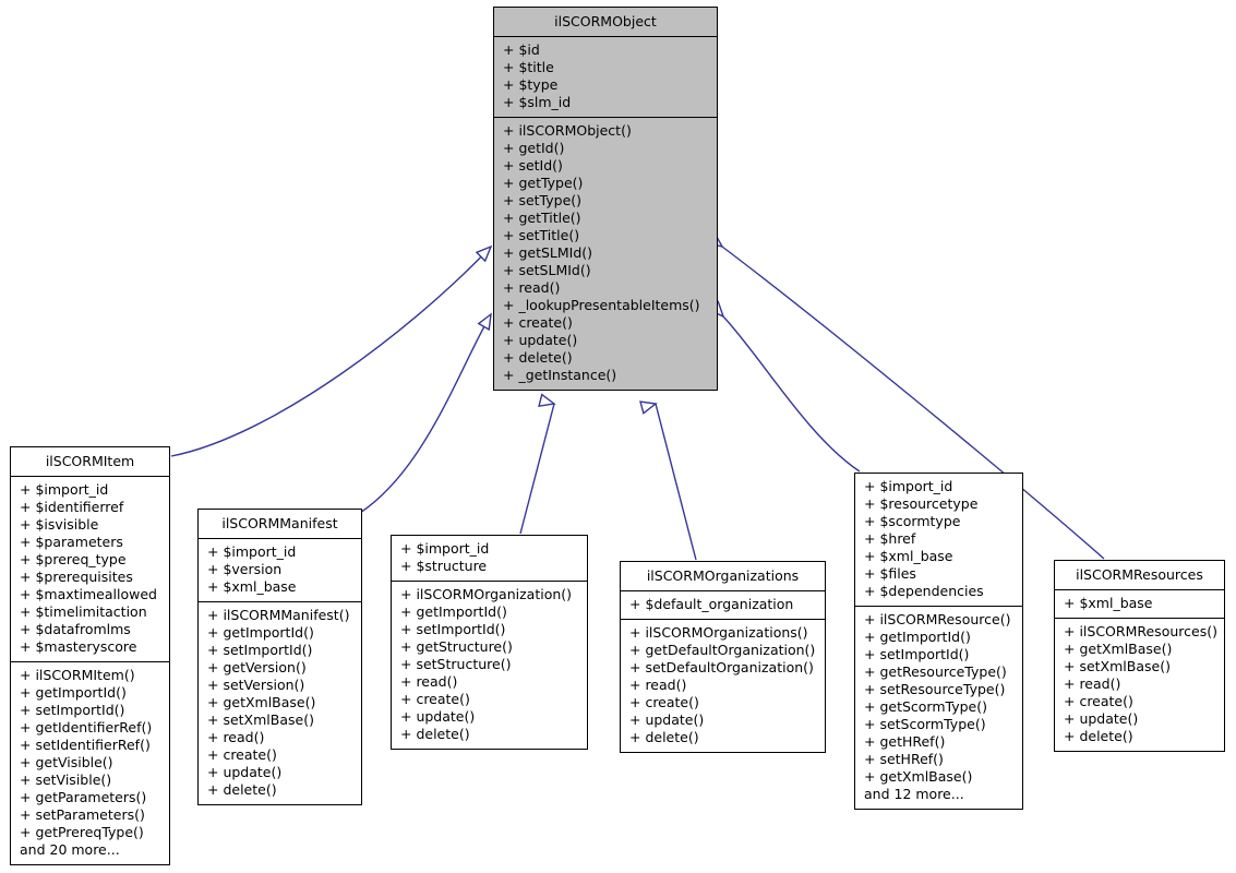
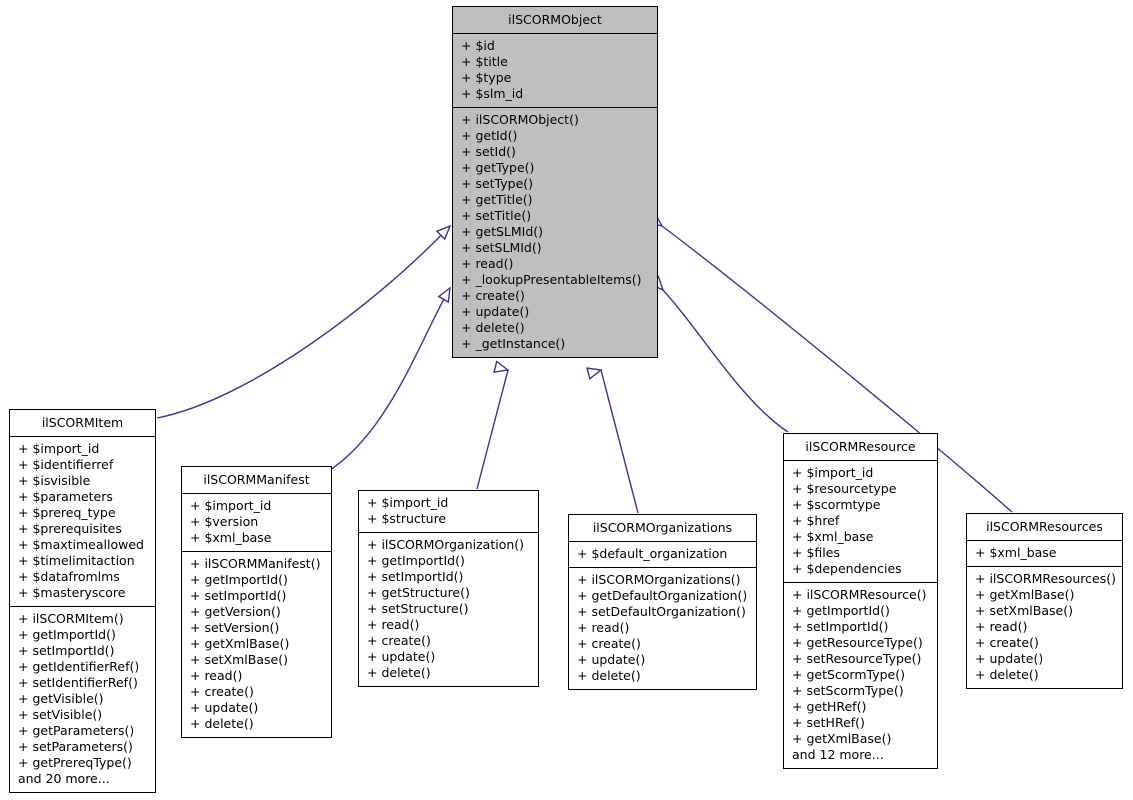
  ilSCORMObject
  + $id
  + $title
  + $type
  + $slm_id
  + ilSCORMObject()
  + getId()
  + setId()
  + getType()
  + setType()
  + getTitle()
  + setTitle()
  + getSLMId()
  + setSLMId()
  + read()
  + _lookupPresentableItems()
  + create()
  + update()
  + delete()
  + _getInstance()
  ilSCORMItem
  + $import_id
  + $identifierref
  + $isvisible
  + $parameters
  + $prereq_type
  + $prerequisites
  + $maxtimeallowed
  + $timelimitaction
  + $datafromlms
  + $masteryscore
  + ilSCORMItem()
  + getImportId()
  + setImportId()
  + getIdentifierRef()
  + setIdentifierRef()
  + getVisible()
  + setVisible()
  + getParameters()
  + setParameters()
  + getPrereqType()
  and 20 more...
  ilSCORMManifest
  + $import_id
  + $version
  + $xml_base
  + ilSCORMManifest()
  + getImportId()
  + setImportId()
  + getVersion()
  + setVersion()
  + getXmlBase()
  + setXmlBase()
  + read()
  + create()
  + update()
  + delete()
  + $import_id
  + $structure
  + ilSCORMOrganization()
  + getImportId()
  + setImportId()
  + getStructure()
  + setStructure()
  + read()
  + create()
  + update()
  + delete()
  ilSCORMOrganizations
  + $default_organization
  + ilSCORMOrganizations()
  + getDefaultOrganization()
  + setDefaultOrganization()
  + read()
  + create()
  + update()
  + delete()
+ ilSCORMResource
  + $import_id
  + $resourcetype
  + $scormtype
  + $href
  + $xml_base
  + $files
  + $dependencies
  + ilSCORMResource()
  + getImportId()
  + setImportId()
  + getResourceType()
  + setResourceType()
  + getScormType()
  + setScormType()
  + getHRef()
  + setHRef()
  + getXmlBase()
  and 12 more...
  ilSCORMResources
  + $xml_base
  + ilSCORMResources()
  + getXmlBase()
  + setXmlBase()
  + read()
  + create()
  + update()
  + delete()
